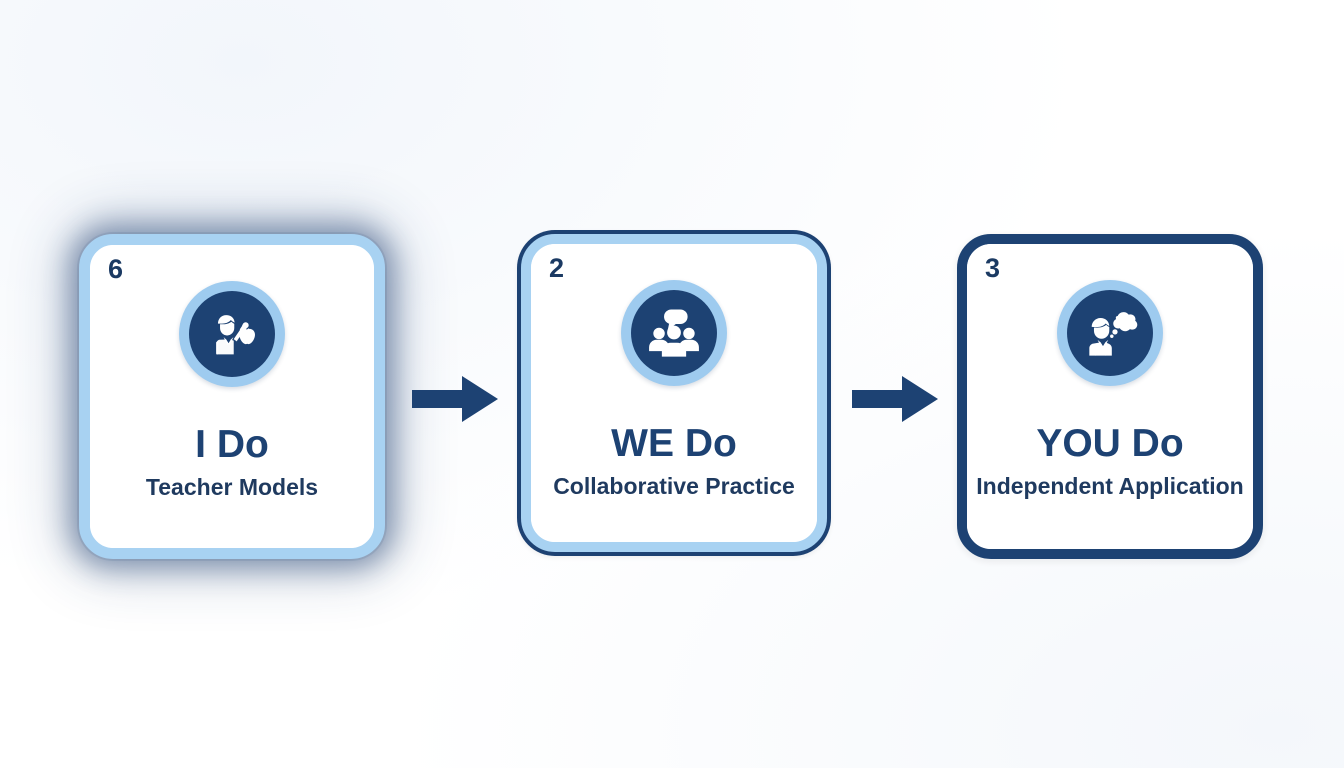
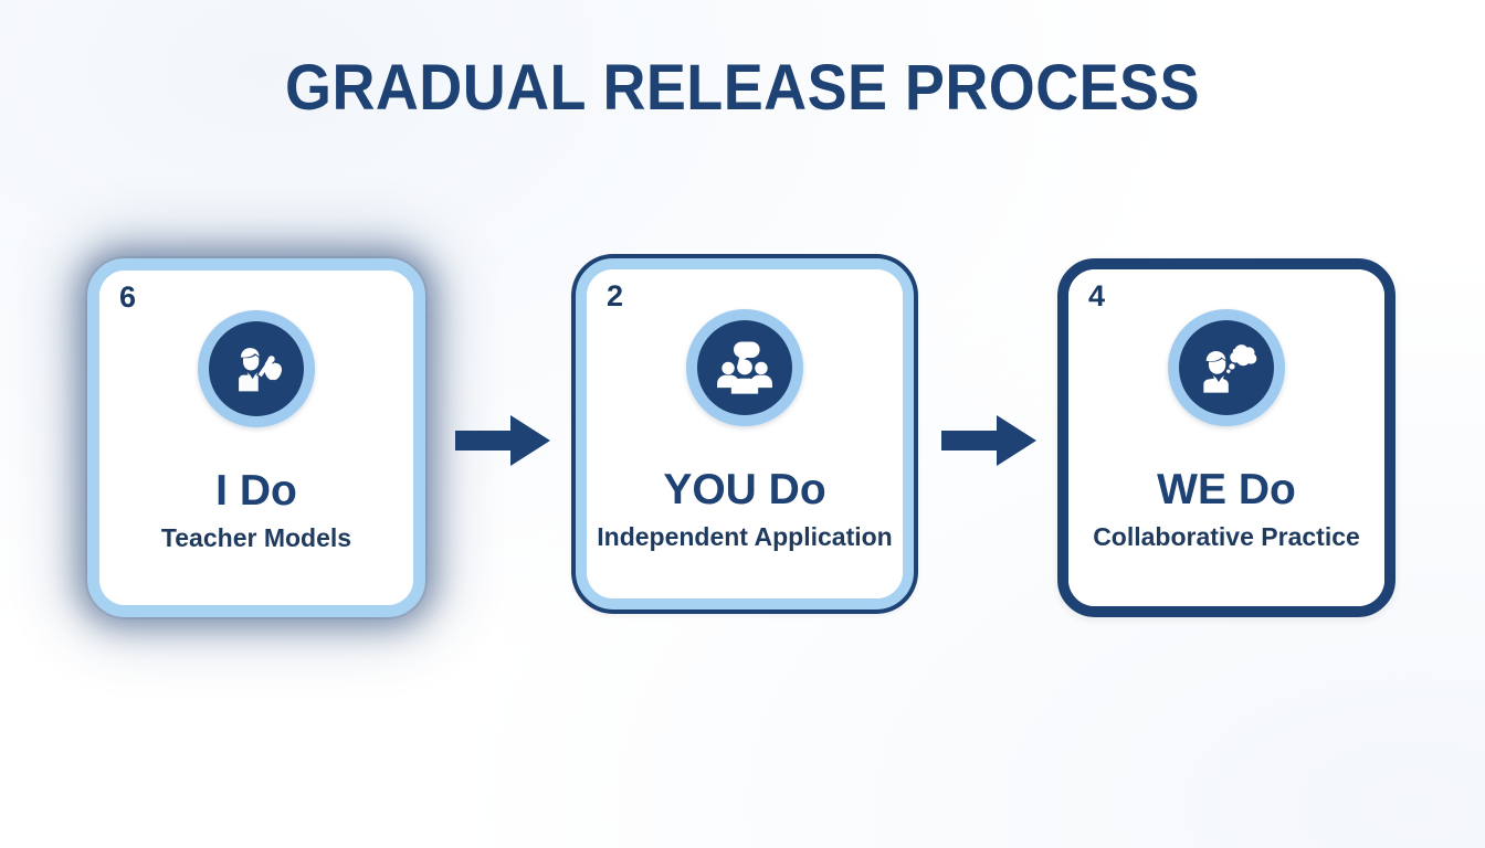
+ GRADUAL RELEASE PROCESS
  6
  I Do
  Teacher Models
  2
- WE Do
+ YOU Do
- Collaborative Practice
+ Independent Application
- 3
+ 4
- YOU Do
+ WE Do
- Independent Application
+ Collaborative Practice
